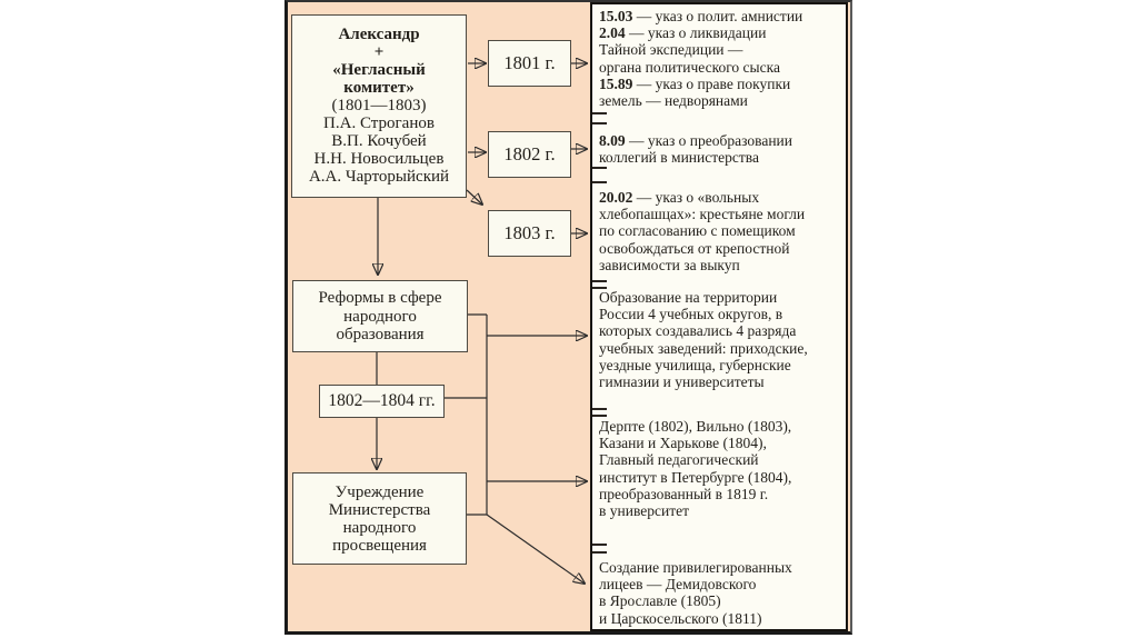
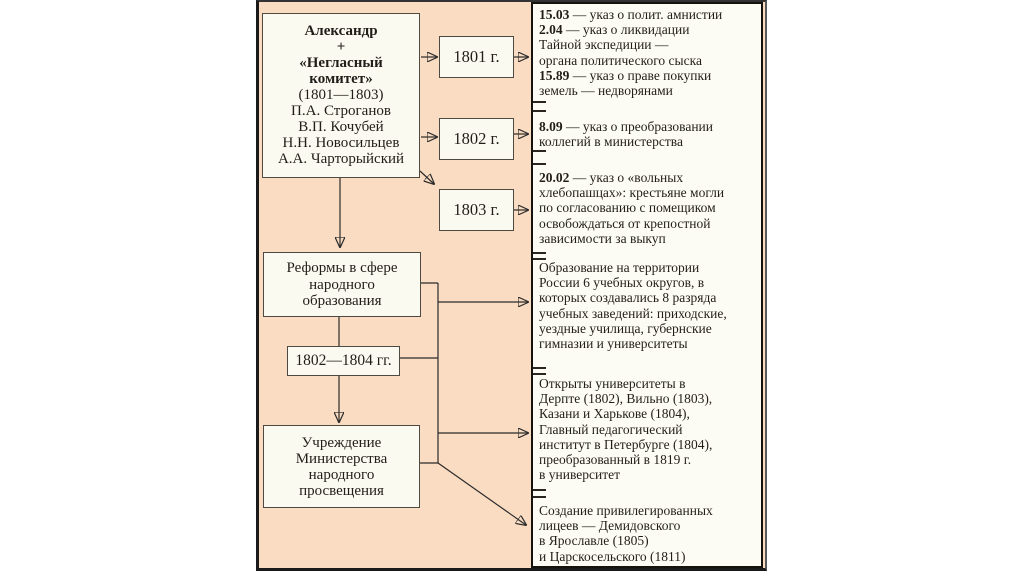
  Александр
  +
  «Негласный
  комитет»
  (1801—1803)
  П.А. Строганов
  В.П. Кочубей
  Н.Н. Новосильцев
  А.А. Чарторыйский
  1801 г.
  1802 г.
  1803 г.
  Реформы в сфере
  народного
  образования
  1802—1804 гг.
  Учреждение
  Министерства
  народного
  просвещения
  15.03 — указ о полит. амнистии
  2.04 — указ о ликвидации
  Тайной экспедиции —
  органа политического сыска
  15.89 — указ о праве покупки
  земель — недворянами
  8.09 — указ о преобразовании
  коллегий в министерства
  20.02 — указ о «вольных
  хлебопашцах»: крестьяне могли
  по согласованию с помещиком
  освобождаться от крепостной
  зависимости за выкуп
  Образование на территории
- России 4 учебных округов, в
+ России 6 учебных округов, в
- которых создавались 4 разряда
+ которых создавались 8 разряда
  учебных заведений: приходские,
  уездные училища, губернские
  гимназии и университеты
+ Открыты университеты в
  Дерпте (1802), Вильно (1803),
  Казани и Харькове (1804),
  Главный педагогический
  институт в Петербурге (1804),
  преобразованный в 1819 г.
  в университет
  Создание привилегированных
  лицеев — Демидовского
  в Ярославле (1805)
  и Царскосельского (1811)
